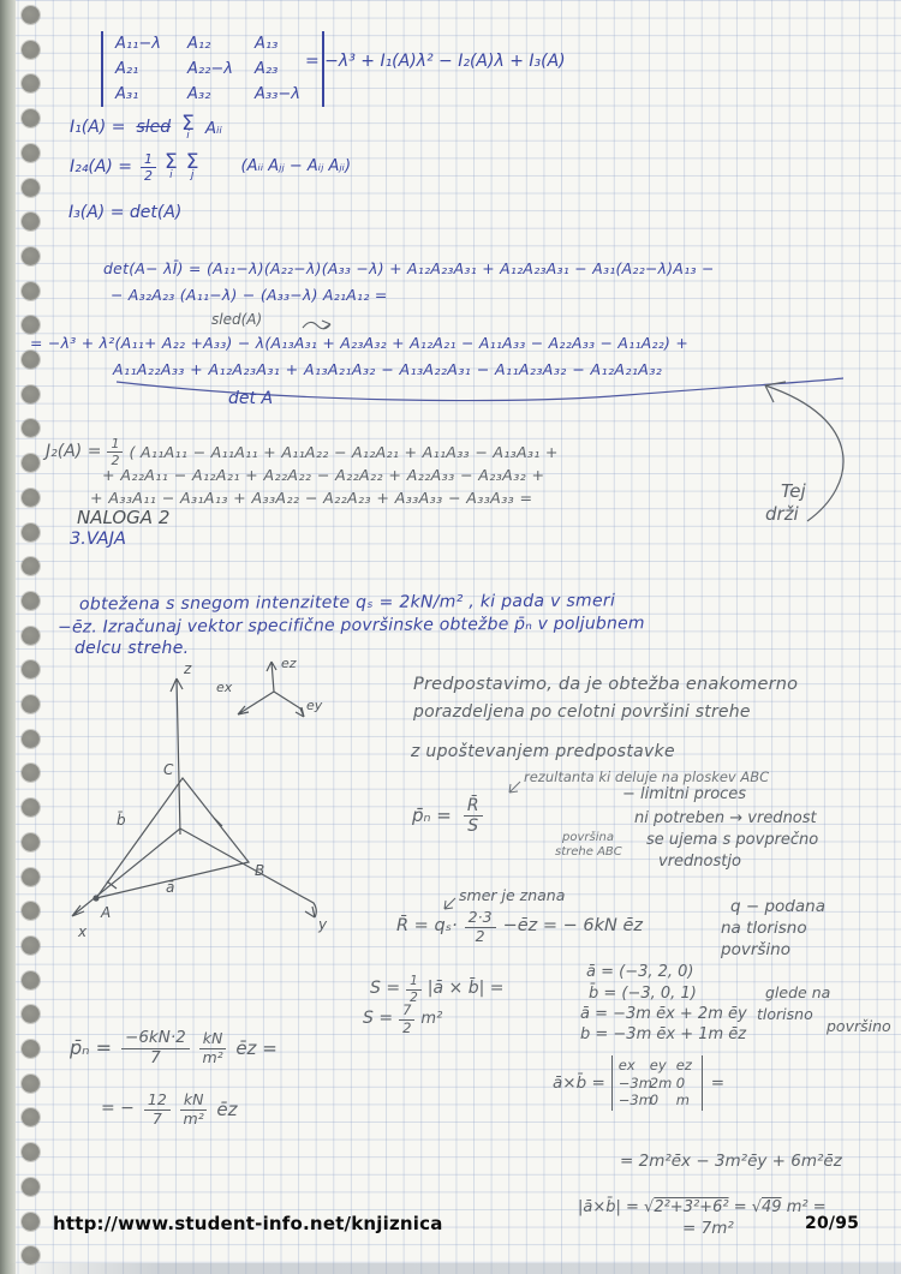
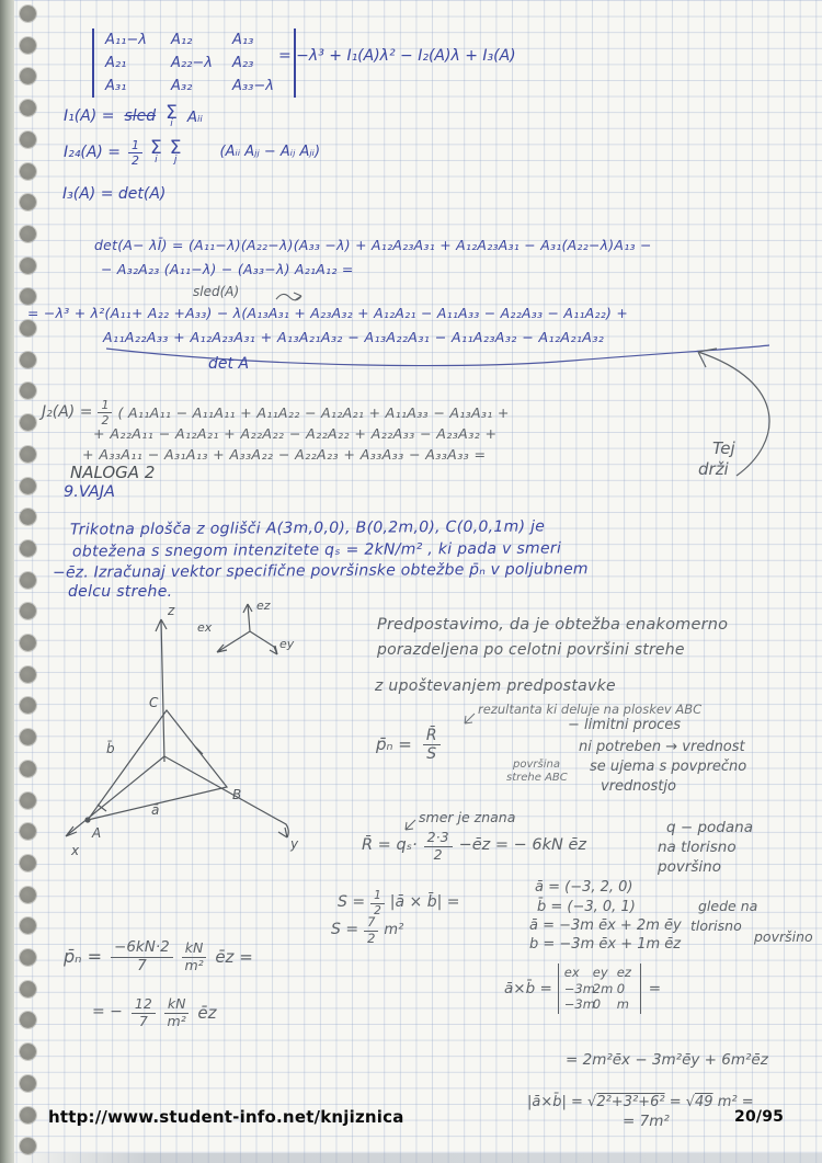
  A₁₁−λ
  A₁₂
  A₁₃
  A₂₁
  A₂₂−λ
  A₂₃
  A₃₁
  A₃₂
  A₃₃−λ
  = −λ³ + I₁(A)λ² − I₂(A)λ + I₃(A)
  I₁(A) =
  sled
  Σ
  i
  Aᵢᵢ
  I₂₄(A) =
  1
  2
  Σ
  i
  Σ
  j
  (Aᵢᵢ Aⱼⱼ − Aᵢⱼ Aⱼᵢ)
  I₃(A) = det(A)
  det(A− λĪ) = (A₁₁−λ)(A₂₂−λ)(A₃₃ −λ) + A₁₂A₂₃A₃₁ + A₁₂A₂₃A₃₁ − A₃₁(A₂₂−λ)A₁₃ −
  − A₃₂A₂₃ (A₁₁−λ) − (A₃₃−λ) A₂₁A₁₂ =
  sled(A)
  = −λ³ + λ²(A₁₁+ A₂₂ +A₃₃) − λ(A₁₃A₃₁ + A₂₃A₃₂ + A₁₂A₂₁ − A₁₁A₃₃ − A₂₂A₃₃ − A₁₁A₂₂) +
  A₁₁A₂₂A₃₃ + A₁₂A₂₃A₃₁ + A₁₃A₂₁A₃₂ − A₁₃A₂₂A₃₁ − A₁₁A₂₃A₃₂ − A₁₂A₂₁A₃₂
  det A
  J₂(A) =
  1
  2
  ( A₁₁A₁₁ − A₁₁A₁₁ + A₁₁A₂₂ − A₁₂A₂₁ + A₁₁A₃₃ − A₁₃A₃₁ +
  + A₂₂A₁₁ − A₁₂A₂₁ + A₂₂A₂₂ − A₂₂A₂₂ + A₂₂A₃₃ − A₂₃A₃₂ +
  + A₃₃A₁₁ − A₃₁A₁₃ + A₃₃A₂₂ − A₂₂A₂₃ + A₃₃A₃₃ − A₃₃A₃₃ =
  Tej
  drži
  NALOGA 2
- 3.VAJA
+ 9.VAJA
+ Trikotna plošča z oglišči A(3m,0,0), B(0,2m,0), C(0,0,1m) je
  obtežena s snegom intenzitete qₛ = 2kN/m² , ki pada v smeri
  −ēz. Izračunaj vektor specifične površinske obtežbe p̄ₙ v poljubnem
  delcu strehe.
  z
  C
  B
  A
  b̄
  ā
  x
  y
  ex
  ey
  ez
  Predpostavimo, da je obtežba enakomerno
  porazdeljena po celotni površini strehe
  z upoštevanjem predpostavke
  rezultanta ki deluje na ploskev ABC
  p̄ₙ =
  R̄
  S
  površina
  strehe ABC
  − limitni proces
  ni potreben → vrednost
  se ujema s povprečno
  vrednostjo
  smer je znana
  R̄ = qₛ·
  2·3
  2
  −ēz = − 6kN ēz
  q − podana
  na tlorisno
  površino
  S =
  1
  2
  |ā × b̄| =
  S =
  7
  2
  m²
  ā = (−3, 2, 0)
  b̄ = (−3, 0, 1)
  ā = −3m ēx + 2m ēy
  b = −3m ēx + 1m ēz
  glede na
  tlorisno
  površino
  ā×b̄ =
  ex
  ey
  ez
  −3m
  2m
  0
  −3m
  0
  m
  =
  = 2m²ēx − 3m²ēy + 6m²ēz
  |ā×b̄| = √2²+3²+6² = √49 m² =
  = 7m²
  p̄ₙ =
  −6kN·2
  7
  kN
  m²
  ēz =
  = −
  12
  7
  kN
  m²
  ēz
  http://www.student-info.net/knjiznica
  20/95
